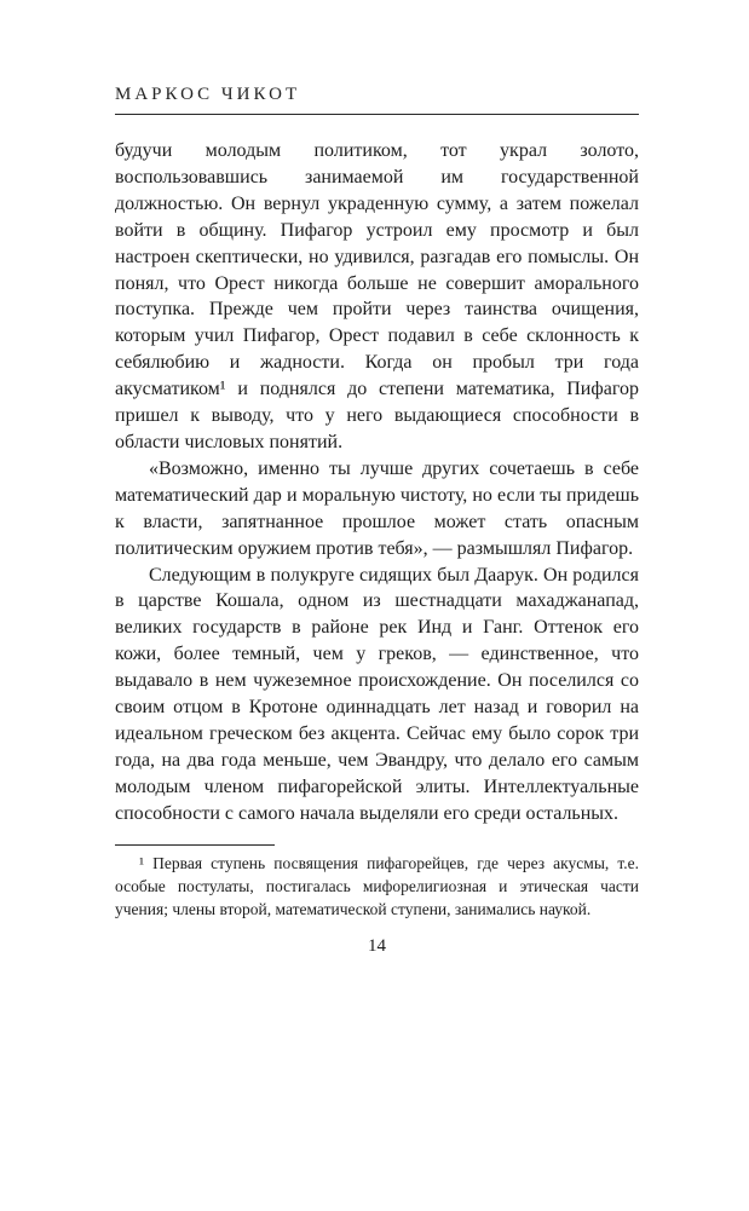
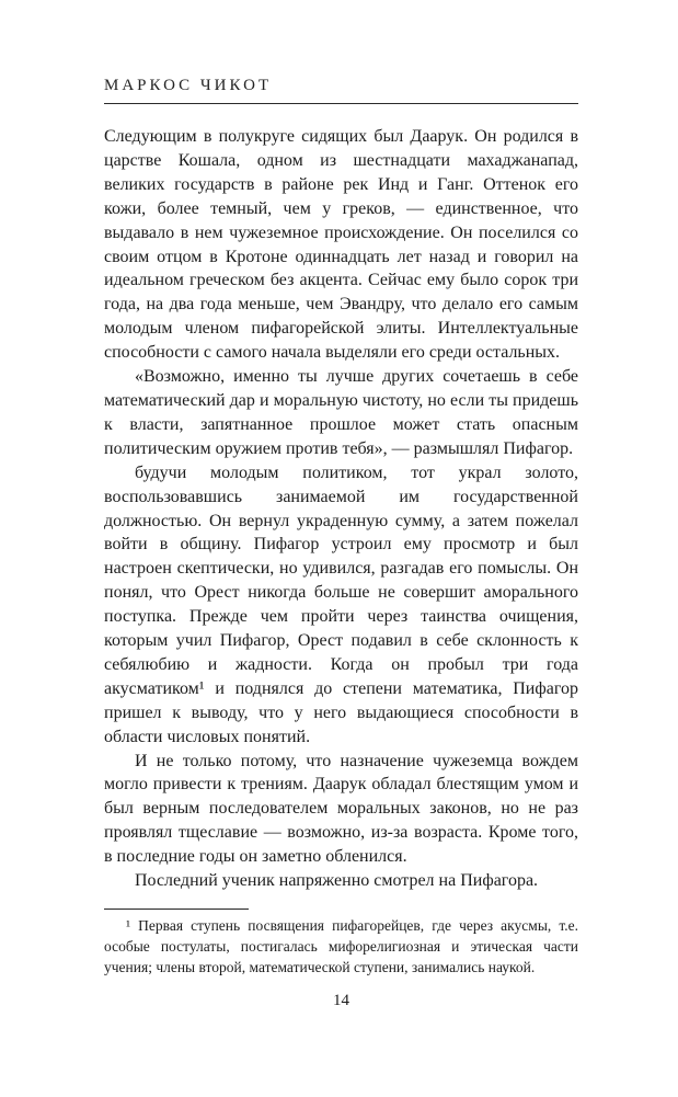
  МАРКОС ЧИКОТ
- будучи молодым политиком, тот украл золото, воспользовавшись занимаемой им государственной должностью. Он вернул украденную сумму, а затем пожелал войти в общину. Пифагор устроил ему просмотр и был настроен скептически, но удивился, разгадав его помыслы. Он понял, что Орест никогда больше не совершит аморального поступка. Прежде чем пройти через таинства очищения, которым учил Пифагор, Орест подавил в себе склонность к себялюбию и жадности. Когда он пробыл три года акусматиком¹ и поднялся до степени математика, Пифагор пришел к выводу, что у него выдающиеся способности в области числовых понятий.
+ Следующим в полукруге сидящих был Даарук. Он родился в царстве Кошала, одном из шестнадцати махаджанапад, великих государств в районе рек Инд и Ганг. Оттенок его кожи, более темный, чем у греков, — единственное, что выдавало в нем чужеземное происхождение. Он поселился со своим отцом в Кротоне одиннадцать лет назад и говорил на идеальном греческом без акцента. Сейчас ему было сорок три года, на два года меньше, чем Эвандру, что делало его самым молодым членом пифагорейской элиты. Интеллектуальные способности с самого начала выделяли его среди остальных.
  «Возможно, именно ты лучше других сочетаешь в себе математический дар и моральную чистоту, но если ты придешь к власти, запятнанное прошлое может стать опасным политическим оружием против тебя», — размышлял Пифагор.
- Следующим в полукруге сидящих был Даарук. Он родился в царстве Кошала, одном из шестнадцати махаджанапад, великих государств в районе рек Инд и Ганг. Оттенок его кожи, более темный, чем у греков, — единственное, что выдавало в нем чужеземное происхождение. Он поселился со своим отцом в Кротоне одиннадцать лет назад и говорил на идеальном греческом без акцента. Сейчас ему было сорок три года, на два года меньше, чем Эвандру, что делало его самым молодым членом пифагорейской элиты. Интеллектуальные способности с самого начала выделяли его среди остальных.
+ будучи молодым политиком, тот украл золото, воспользовавшись занимаемой им государственной должностью. Он вернул украденную сумму, а затем пожелал войти в общину. Пифагор устроил ему просмотр и был настроен скептически, но удивился, разгадав его помыслы. Он понял, что Орест никогда больше не совершит аморального поступка. Прежде чем пройти через таинства очищения, которым учил Пифагор, Орест подавил в себе склонность к себялюбию и жадности. Когда он пробыл три года акусматиком¹ и поднялся до степени математика, Пифагор пришел к выводу, что у него выдающиеся способности в области числовых понятий.
+ И не только потому, что назначение чужеземца вождем могло привести к трениям. Даарук обладал блестящим умом и был верным последователем моральных законов, но не раз проявлял тщеславие — возможно, из-за возраста. Кроме того, в последние годы он заметно обленился.
+ Последний ученик напряженно смотрел на Пифагора.
  ¹ Первая ступень посвящения пифагорейцев, где через акусмы, т.е. особые постулаты, постигалась мифорелигиозная и этическая части учения; члены второй, математической ступени, занимались наукой.
  14
